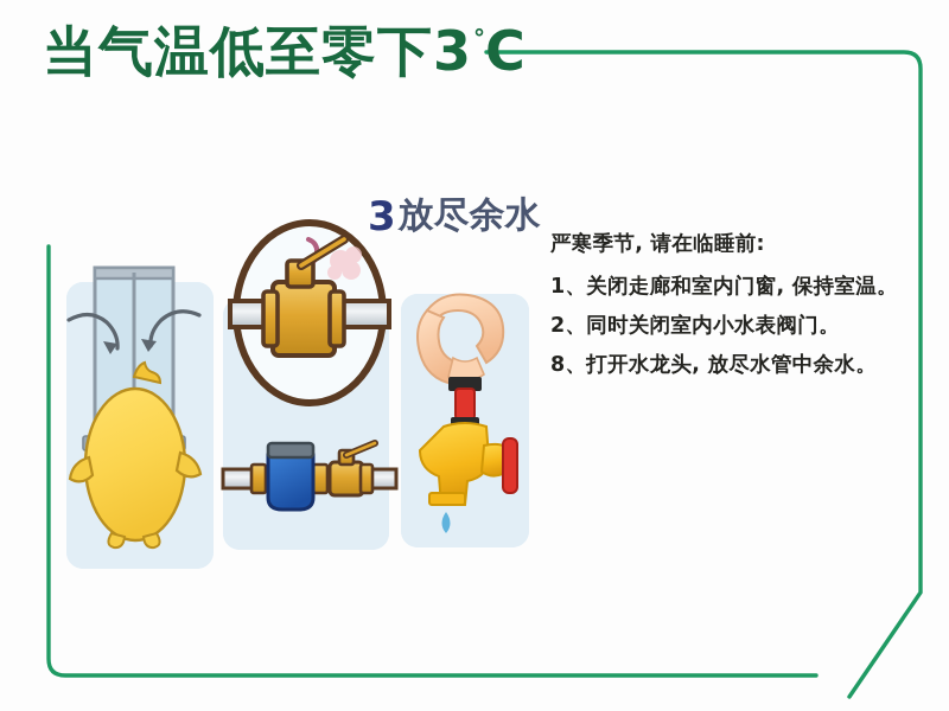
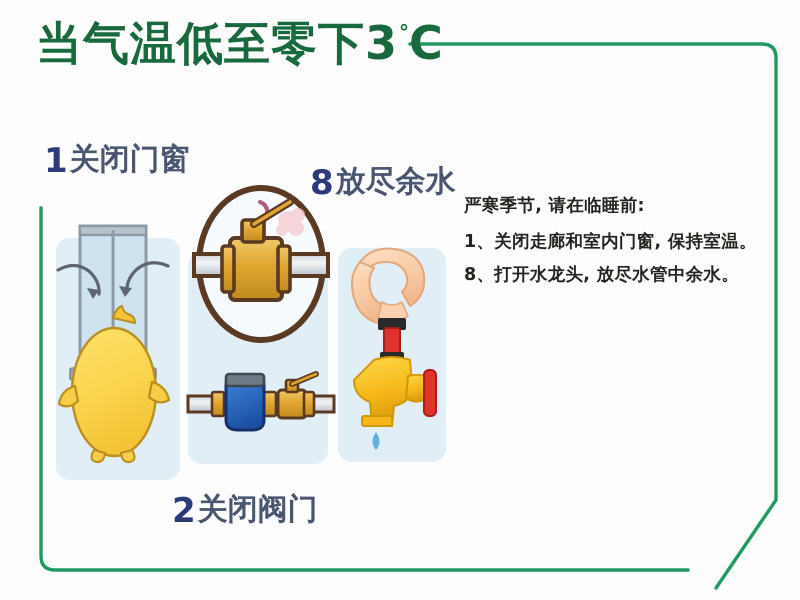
  当气温低至零下3°C
+ 1关闭门窗
+ 2关闭阀门
- 3放尽余水
+ 8放尽余水
  严寒季节, 请在临睡前:
  1、关闭走廊和室内门窗, 保持室温。
- 2、同时关闭室内小水表阀门。
  8、打开水龙头, 放尽水管中余水。
